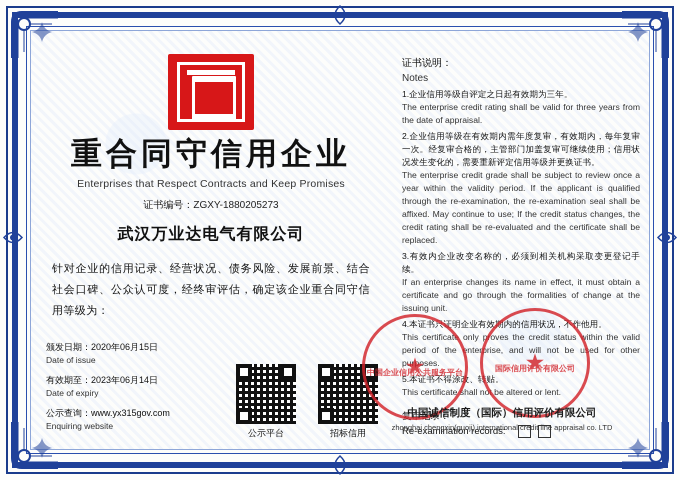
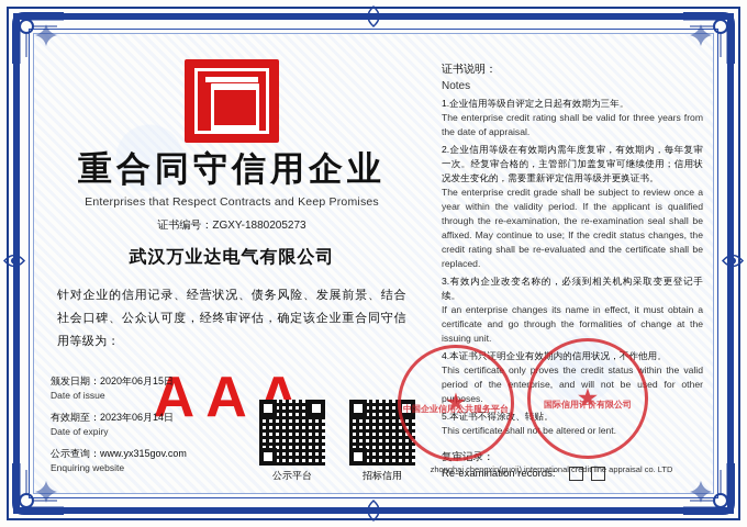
  重合同守信用企业
  Enterprises that Respect Contracts and Keep Promises
  证书编号：ZGXY-1880205273
  武汉万业达电气有限公司
  针对企业的信用记录、经营状况、债务风险、发展前景、结合社会口碑、公众认可度，经终审评估，确定该企业重合同守信用等级为：
+ AAA
  颁发日期：2020年06月15日
  Date of issue
  有效期至：2023年06月14日
  Date of expiry
  公示查询：www.yx315gov.com
  Enquiring website
  公示平台
  招标信用
  证书说明：
  Notes
  1.企业信用等级自评定之日起有效期为三年。
  The enterprise credit rating shall be valid for three years from the date of appraisal.
  2.企业信用等级在有效期内需年度复审，有效期内，每年复审一次。经复审合格的，主管部门加盖复审可继续使用；信用状况发生变化的，需要重新评定信用等级并更换证书。
  The enterprise credit grade shall be subject to review once a year within the validity period. If the applicant is qualified through the re-examination, the re-examination seal shall be affixed. May continue to use; If the credit status changes, the credit rating shall be re-evaluated and the certificate shall be replaced.
  3.有效内企业改变名称的，必须到相关机构采取变更登记手续。
  If an enterprise changes its name in effect, it must obtain a certificate and go through the formalities of change at the issuing unit.
  4.本证书只证明企业有效期内的信用状况，不作他用。
  This certificate only proves the credit status within the valid period of the enterprise, and will not be used for other purposes.
  5.本证书不得涂改、转贴。
  This certificate shall not be altered or lent.
  复审记录：
  Re-examination records:
  ★
  中国企业信用公共服务平台
  ★
  国际信用评价有限公司
- 中国诚信制度（国际）信用评价有限公司
  zhonghai chengxin(guoji) international credit line appraisal co. LTD
